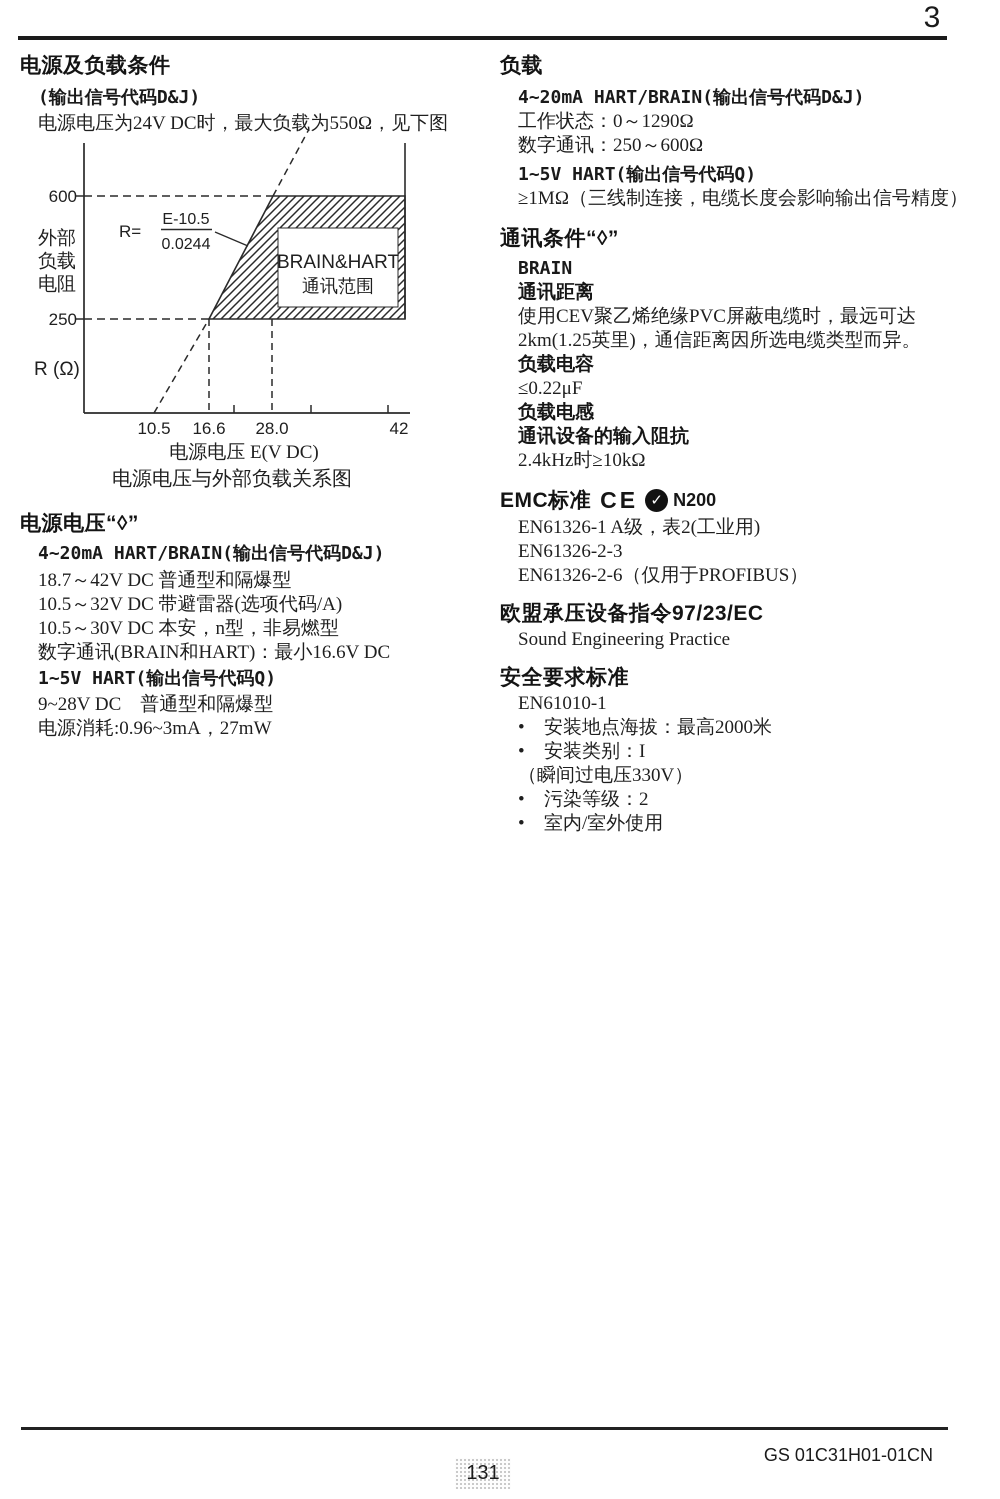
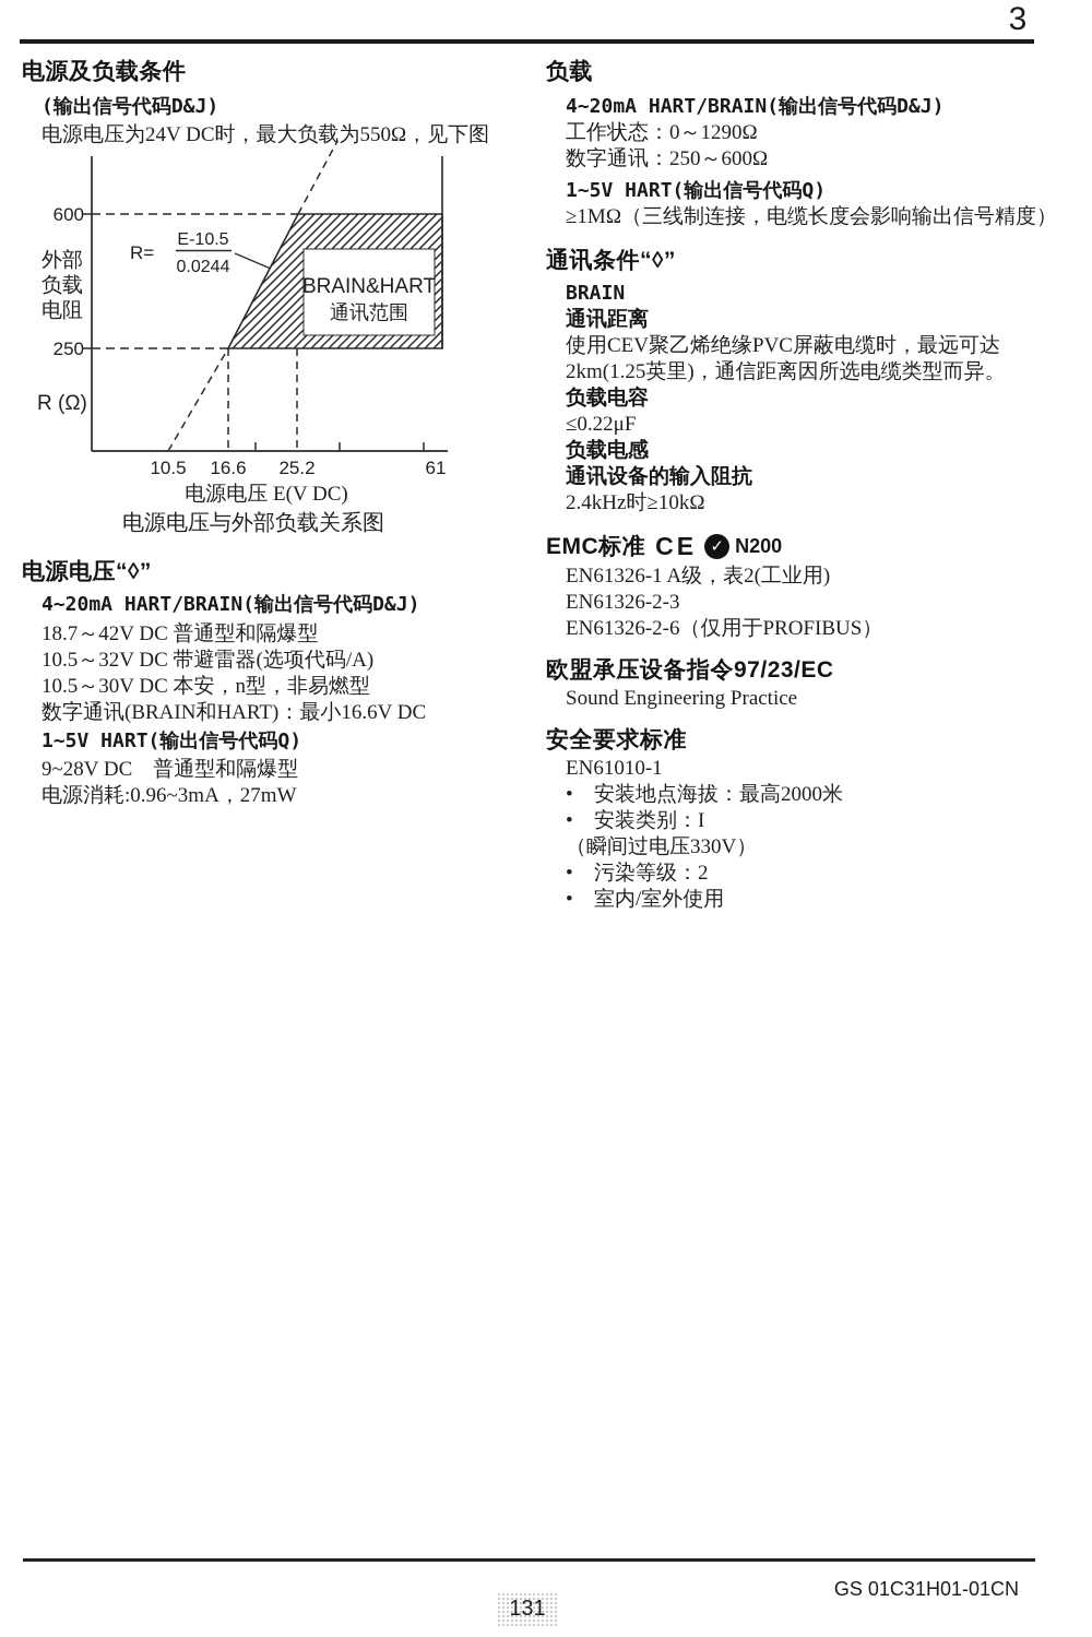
  3
  电源及负载条件
  (输出信号代码D&J)
  电源电压为24V DC时，最大负载为550Ω，见下图
  R=
  E-10.5
  0.0244
  BRAIN&HART
  通讯范围
  600
  250
  外部
  负载
  电阻
  R (Ω)
  10.5
  16.6
- 28.0
+ 25.2
- 42
+ 61
  电源电压 E(V DC)
  电源电压与外部负载关系图
  电源电压“◊”
  4~20mA HART/BRAIN(输出信号代码D&J)
  18.7～42V DC 普通型和隔爆型
  10.5～32V DC 带避雷器(选项代码/A)
  10.5～30V DC 本安，n型，非易燃型
  数字通讯(BRAIN和HART)：最小16.6V DC
  1~5V HART(输出信号代码Q)
  9~28V DC 普通型和隔爆型
  电源消耗:0.96~3mA，27mW
  负载
  4~20mA HART/BRAIN(输出信号代码D&J)
  工作状态：0～1290Ω
  数字通讯：250～600Ω
  1~5V HART(输出信号代码Q)
  ≥1MΩ（三线制连接，电缆长度会影响输出信号精度）
  通讯条件“◊”
  BRAIN
  通讯距离
  使用CEV聚乙烯绝缘PVC屏蔽电缆时，最远可达
  2km(1.25英里)，通信距离因所选电缆类型而异。
  负载电容
  ≤0.22μF
  负载电感
  通讯设备的输入阻抗
  2.4kHz时≥10kΩ
  EMC标准
  CE
  ✓
  N200
  EN61326-1 A级，表2(工业用)
  EN61326-2-3
  EN61326-2-6（仅用于PROFIBUS）
  欧盟承压设备指令97/23/EC
  Sound Engineering Practice
  安全要求标准
  EN61010-1
  •
  安装地点海拔：最高2000米
  •
  安装类别：I
  （瞬间过电压330V）
  •
  污染等级：2
  •
  室内/室外使用
  GS 01C31H01-01CN
  131
